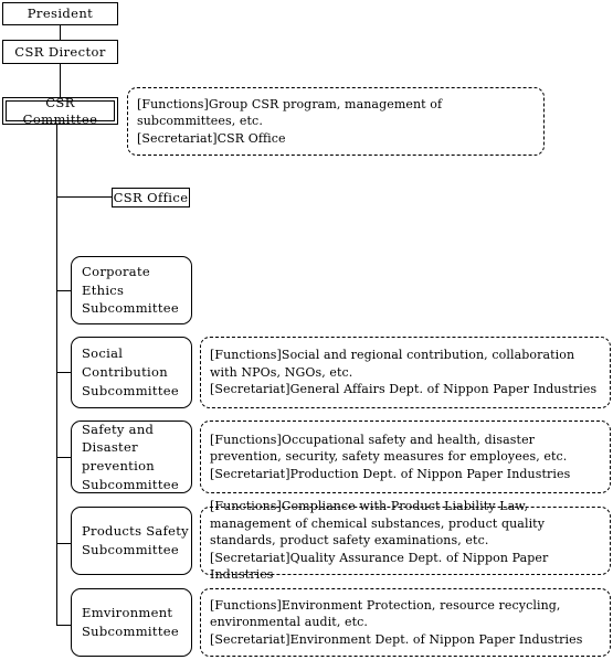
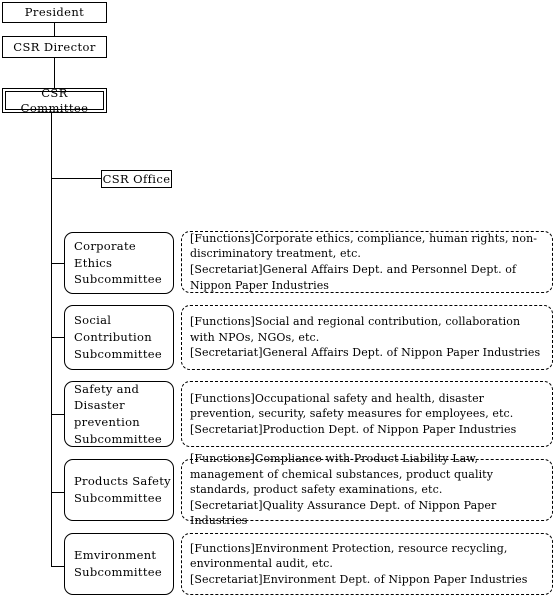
  President
  CSR Director
  CSR Committee
- [Functions]Group CSR program, management of subcommittees, etc.
- [Secretariat]CSR Office
  CSR Office
  Corporate Ethics
  Subcommittee
+ [Functions]Corporate ethics, compliance, human rights, non-discriminatory treatment, etc.
+ [Secretariat]General Affairs Dept. and Personnel Dept. of Nippon Paper Industries
  Social
  Contribution
  Subcommittee
  [Functions]Social and regional contribution, collaboration with NPOs, NGOs, etc.
  [Secretariat]General Affairs Dept. of Nippon Paper Industries
  Safety and
  Disaster
  prevention
  Subcommittee
  [Functions]Occupational safety and health, disaster prevention, security, safety measures for employees, etc.
  [Secretariat]Production Dept. of Nippon Paper Industries
  Products Safety
  Subcommittee
  [Functions]Compliance with Product Liability Law, management of chemical substances, product quality standards, product safety examinations, etc.
  [Secretariat]Quality Assurance Dept. of Nippon Paper Industries
  Emvironment
  Subcommittee
  [Functions]Environment Protection, resource recycling, environmental audit, etc.
  [Secretariat]Environment Dept. of Nippon Paper Industries
